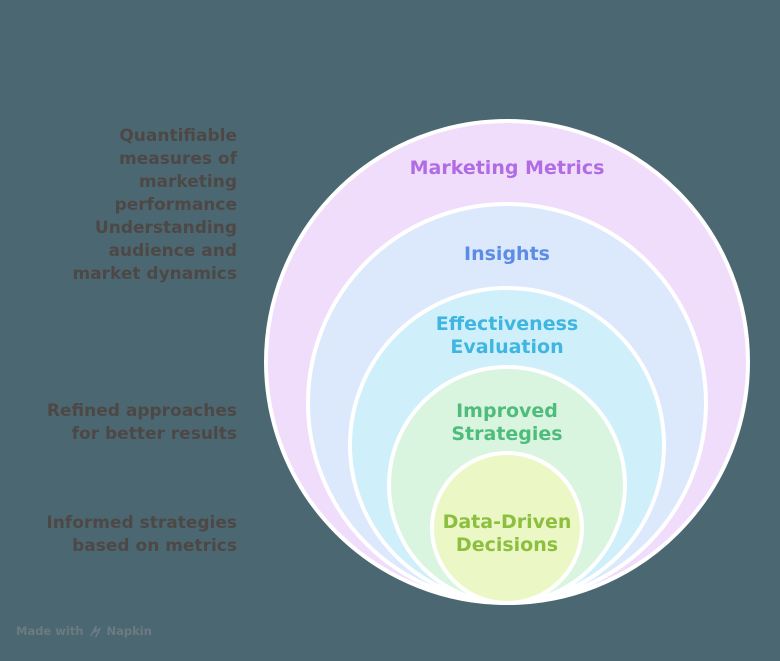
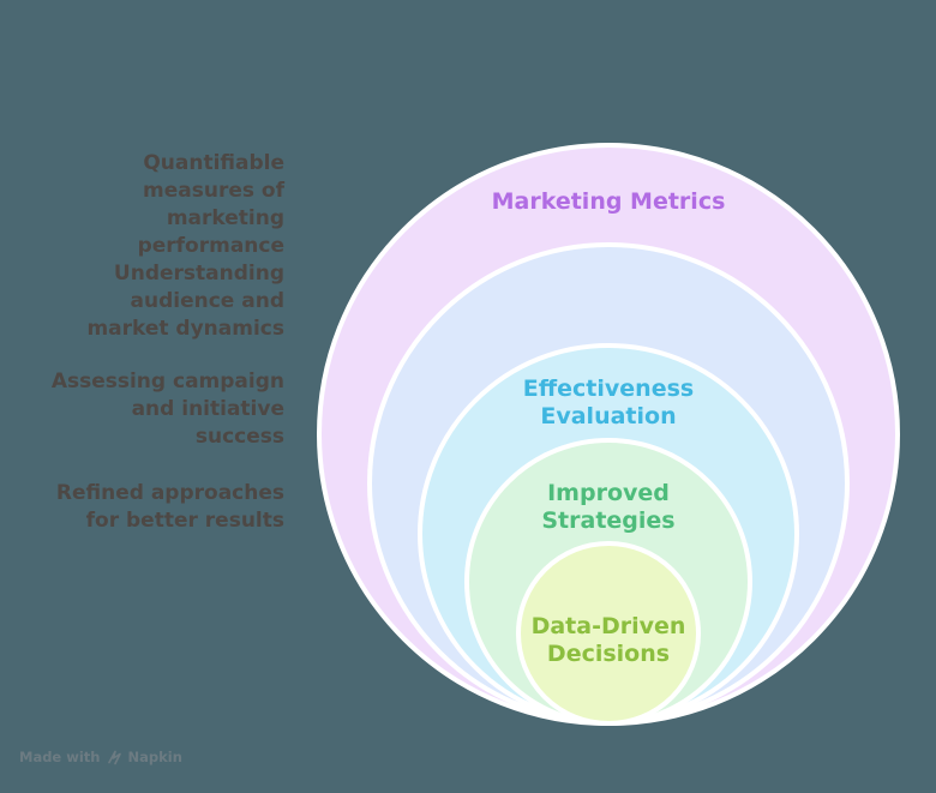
  Quantifiable
  measures of
  marketing
  performance
  Understanding
  audience and
  market dynamics
+ Assessing campaign
+ and initiative
+ success
  Refined approaches
  for better results
- Informed strategies
- based on metrics
  Marketing Metrics
- Insights
  Effectiveness
  Evaluation
  Improved
  Strategies
  Data-Driven
  Decisions
  Made with
  Napkin
